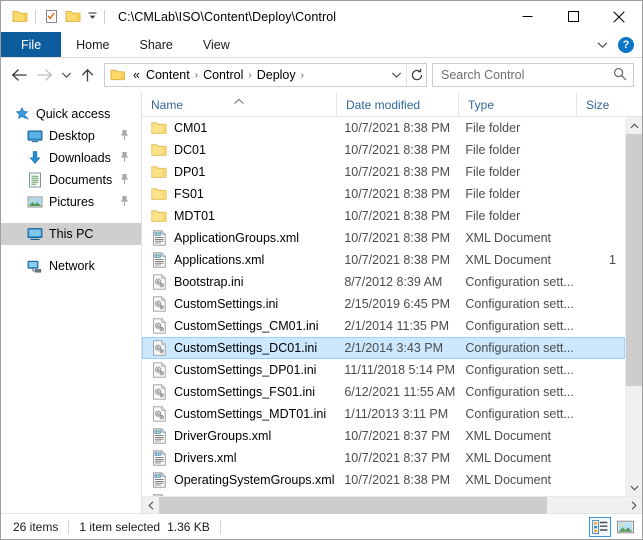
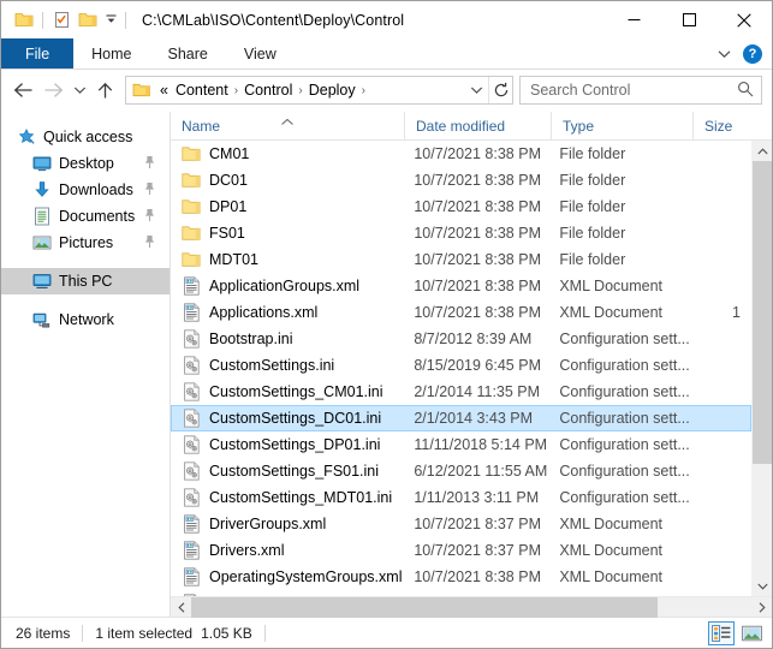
  C:\CMLab\ISO\Content\Deploy\Control
  File
  Home
  Share
  View
  ?
  «
  Content
  ›
  Control
  ›
  Deploy
  ›
  Search Control
  Quick access
  Desktop
  Downloads
  Documents
  Pictures
  This PC
  Network
  Name
  Date modified
  Type
  Size
  CM01
  10/7/2021 8:38 PM
  File folder
  DC01
  10/7/2021 8:38 PM
  File folder
  DP01
  10/7/2021 8:38 PM
  File folder
  FS01
  10/7/2021 8:38 PM
  File folder
  MDT01
  10/7/2021 8:38 PM
  File folder
  ApplicationGroups.xml
  10/7/2021 8:38 PM
  XML Document
  Applications.xml
  10/7/2021 8:38 PM
  XML Document
  1
  Bootstrap.ini
  8/7/2012 8:39 AM
  Configuration sett...
  CustomSettings.ini
- 2/15/2019 6:45 PM
+ 8/15/2019 6:45 PM
  Configuration sett...
  CustomSettings_CM01.ini
  2/1/2014 11:35 PM
  Configuration sett...
  CustomSettings_DC01.ini
  2/1/2014 3:43 PM
  Configuration sett...
  CustomSettings_DP01.ini
  11/11/2018 5:14 PM
  Configuration sett...
  CustomSettings_FS01.ini
  6/12/2021 11:55 AM
  Configuration sett...
  CustomSettings_MDT01.ini
  1/11/2013 3:11 PM
  Configuration sett...
  DriverGroups.xml
  10/7/2021 8:37 PM
  XML Document
  Drivers.xml
  10/7/2021 8:37 PM
  XML Document
  OperatingSystemGroups.xml
  10/7/2021 8:38 PM
  XML Document
  26 items
  1 item selected
- 1.36 KB
+ 1.05 KB
